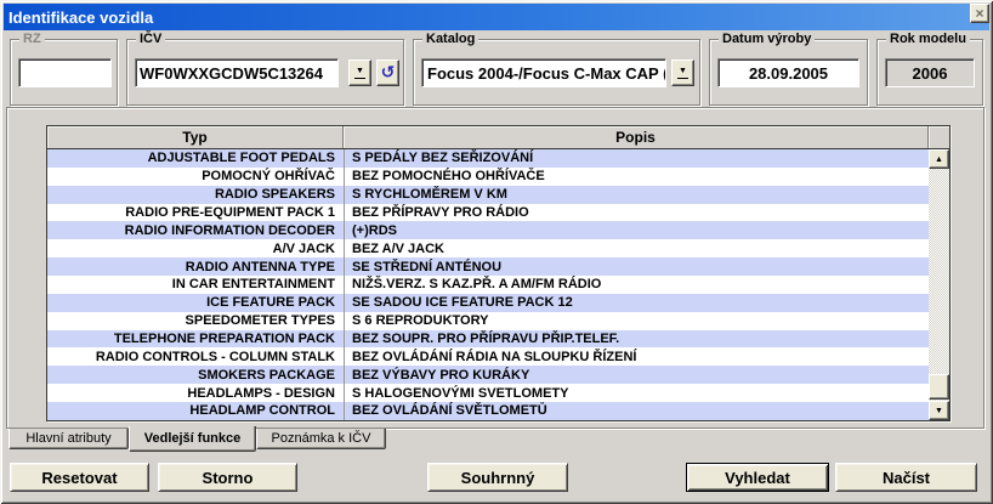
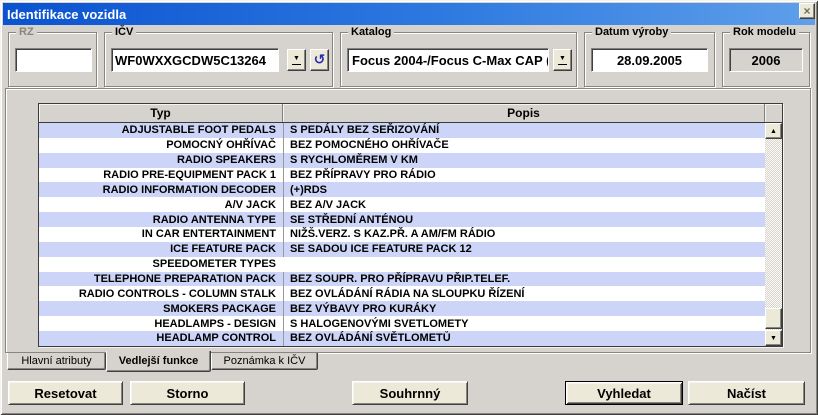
  Identifikace vozidla
  ×
  RZ
  IČV
  WF0WXXGCDW5C13264
  ↺
  Katalog
  Focus 2004-/Focus C-Max CAP (
  Datum výroby
  28.09.2005
  Rok modelu
  2006
  Typ
  Popis
  ADJUSTABLE FOOT PEDALS
  S PEDÁLY BEZ SEŘIZOVÁNÍ
  POMOCNÝ OHŘÍVAČ
  BEZ POMOCNÉHO OHŘÍVAČE
  RADIO SPEAKERS
  S RYCHLOMĚREM V KM
  RADIO PRE-EQUIPMENT PACK 1
  BEZ PŘÍPRAVY PRO RÁDIO
  RADIO INFORMATION DECODER
  (+)RDS
  A/V JACK
  BEZ A/V JACK
  RADIO ANTENNA TYPE
  SE STŘEDNÍ ANTÉNOU
  IN CAR ENTERTAINMENT
  NIŽŠ.VERZ. S KAZ.PŘ. A AM/FM RÁDIO
  ICE FEATURE PACK
  SE SADOU ICE FEATURE PACK 12
  SPEEDOMETER TYPES
- S 6 REPRODUKTORY
  TELEPHONE PREPARATION PACK
  BEZ SOUPR. PRO PŘÍPRAVU PŘIP.TELEF.
  RADIO CONTROLS - COLUMN STALK
  BEZ OVLÁDÁNÍ RÁDIA NA SLOUPKU ŘÍZENÍ
  SMOKERS PACKAGE
  BEZ VÝBAVY PRO KURÁKY
  HEADLAMPS - DESIGN
  S HALOGENOVÝMI SVETLOMETY
  HEADLAMP CONTROL
  BEZ OVLÁDÁNÍ SVĚTLOMETŮ
  Hlavní atributy
  Vedlejší funkce
  Poznámka k IČV
  Resetovat
  Storno
  Souhrnný
  Vyhledat
  Načíst
